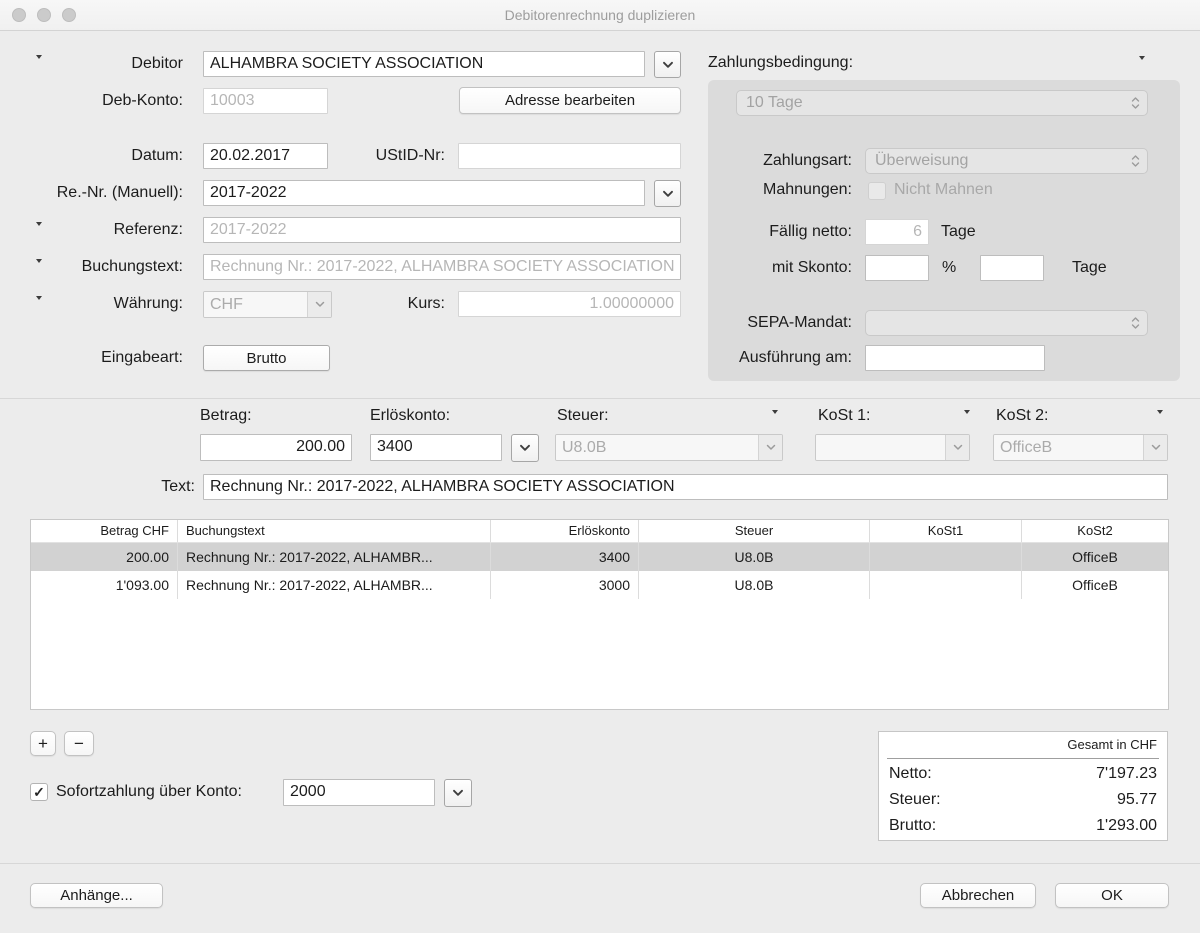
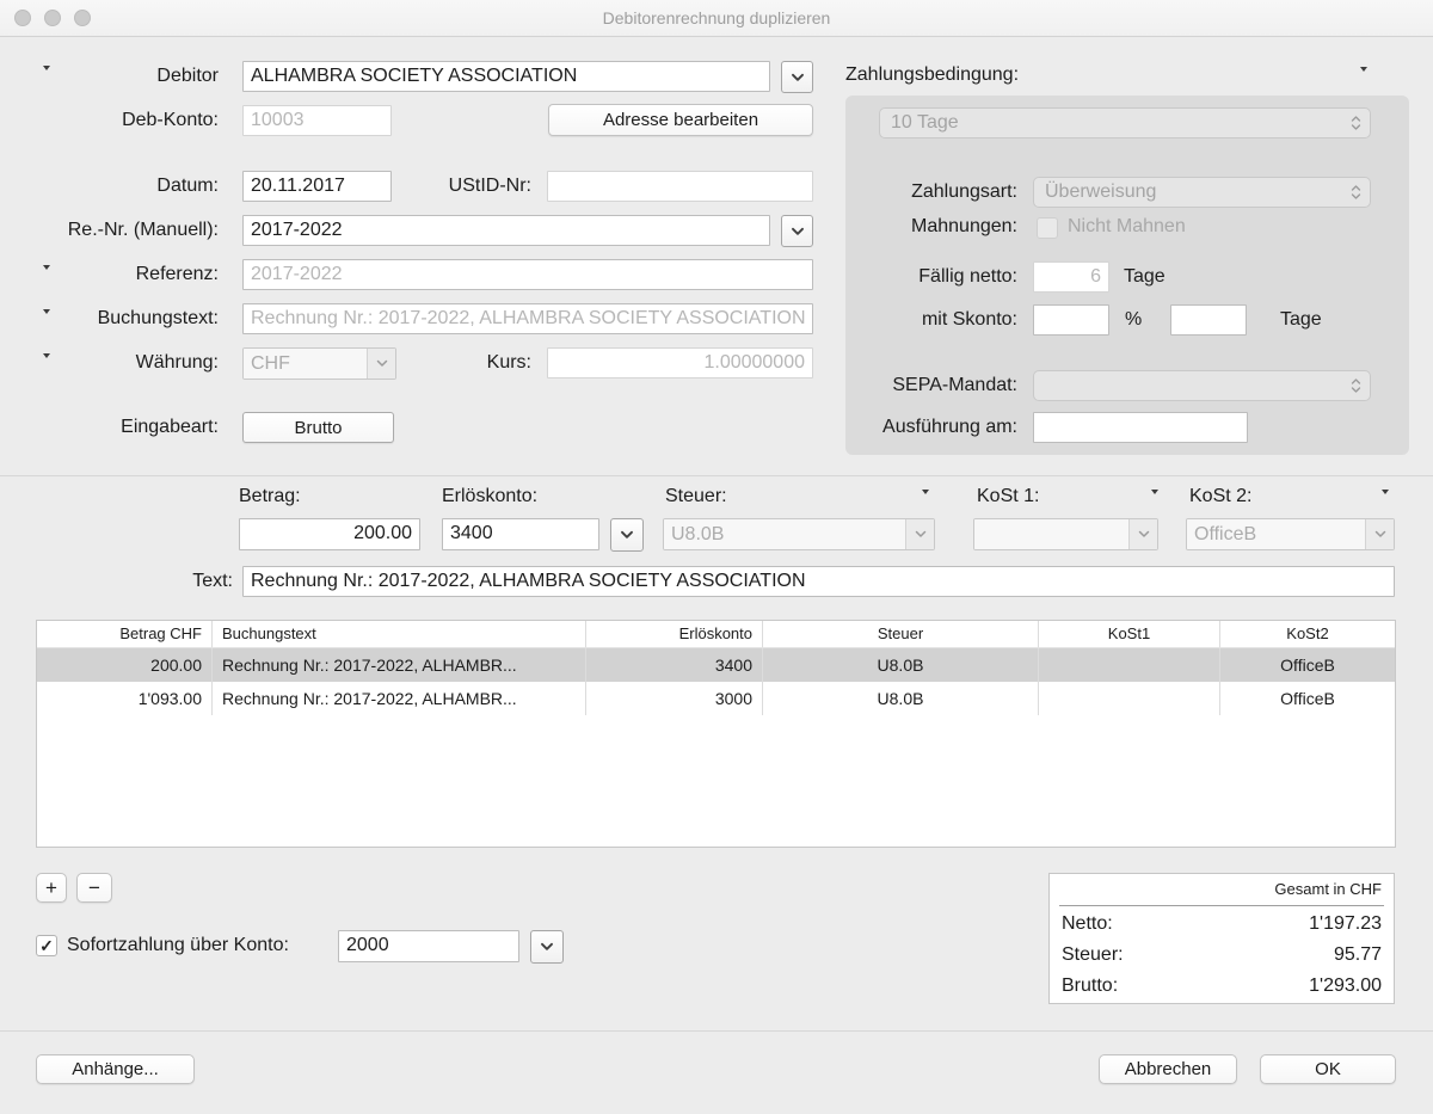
  Debitorenrechnung duplizieren
  Debitor
  ALHAMBRA SOCIETY ASSOCIATION
  Deb-Konto:
  10003
  Adresse bearbeiten
  Datum:
- 20.02.2017
+ 20.11.2017
  UStID-Nr:
  Re.-Nr. (Manuell):
  2017-2022
  Referenz:
  2017-2022
  Buchungstext:
  Rechnung Nr.: 2017-2022, ALHAMBRA SOCIETY ASSOCIATION
  Währung:
  CHF
  Kurs:
  1.00000000
  Eingabeart:
  Brutto
  Zahlungsbedingung:
  10 Tage
  Zahlungsart:
  Überweisung
  Mahnungen:
  Nicht Mahnen
  Fällig netto:
  6
  Tage
  mit Skonto:
  %
  Tage
  SEPA-Mandat:
  Ausführung am:
  Betrag:
  Erlöskonto:
  Steuer:
  KoSt 1:
  KoSt 2:
  200.00
  3400
  U8.0B
  OfficeB
  Text:
  Rechnung Nr.: 2017-2022, ALHAMBRA SOCIETY ASSOCIATION
  Betrag CHF
  Buchungstext
  Erlöskonto
  Steuer
  KoSt1
  KoSt2
  200.00
  Rechnung Nr.: 2017-2022, ALHAMBR...
  3400
  U8.0B
  OfficeB
  1'093.00
  Rechnung Nr.: 2017-2022, ALHAMBR...
  3000
  U8.0B
  OfficeB
  +
  −
  ✓
  Sofortzahlung über Konto:
  2000
  Gesamt in CHF
  Netto:
- 7'197.23
+ 1'197.23
  Steuer:
  95.77
  Brutto:
  1'293.00
  Anhänge...
  Abbrechen
  OK
